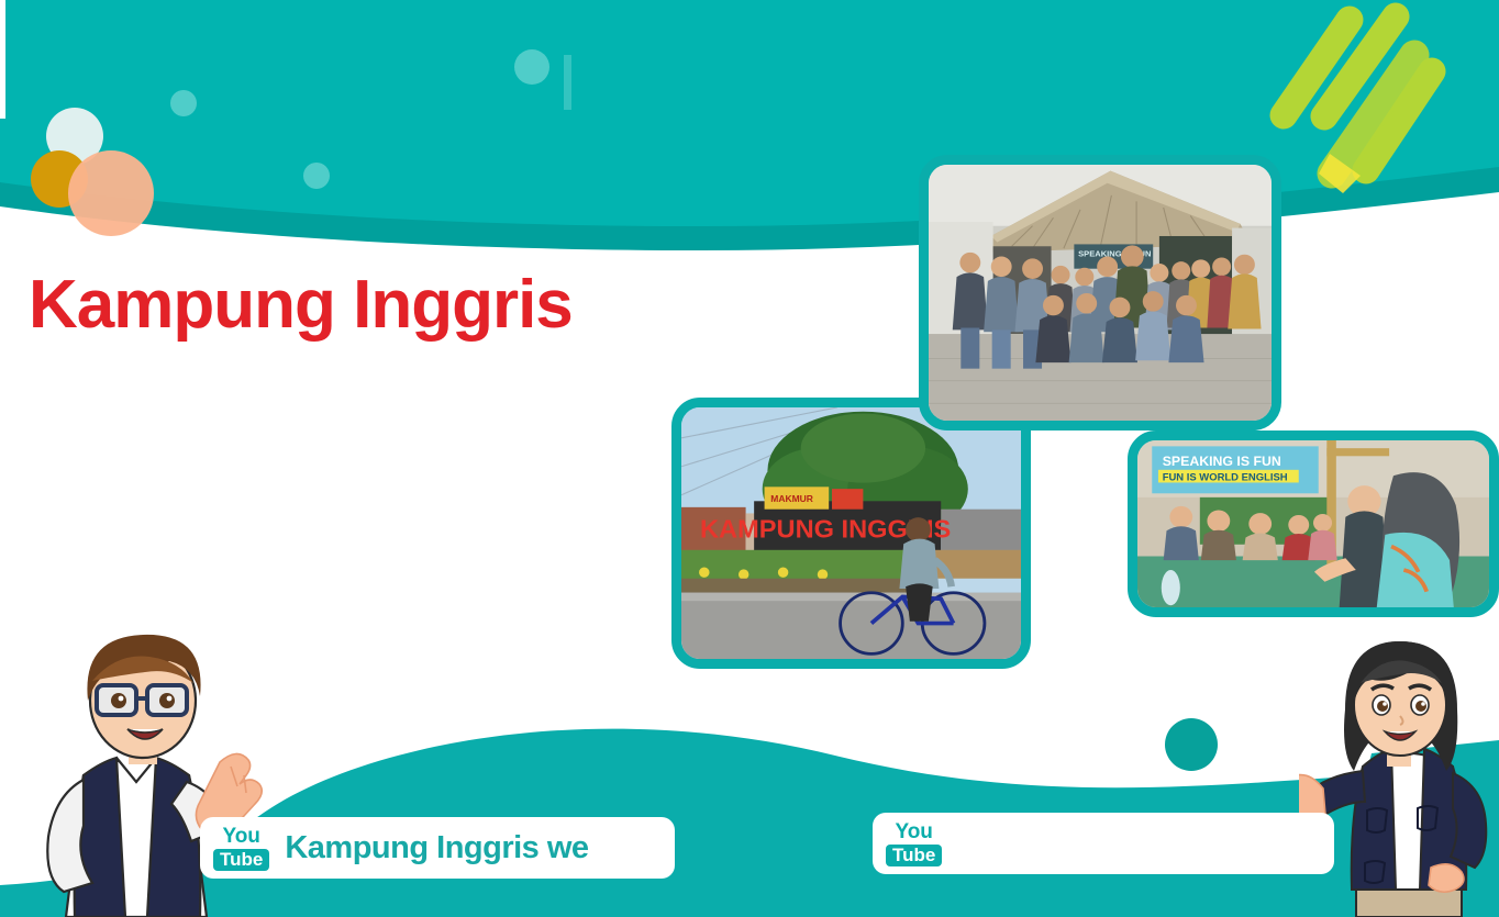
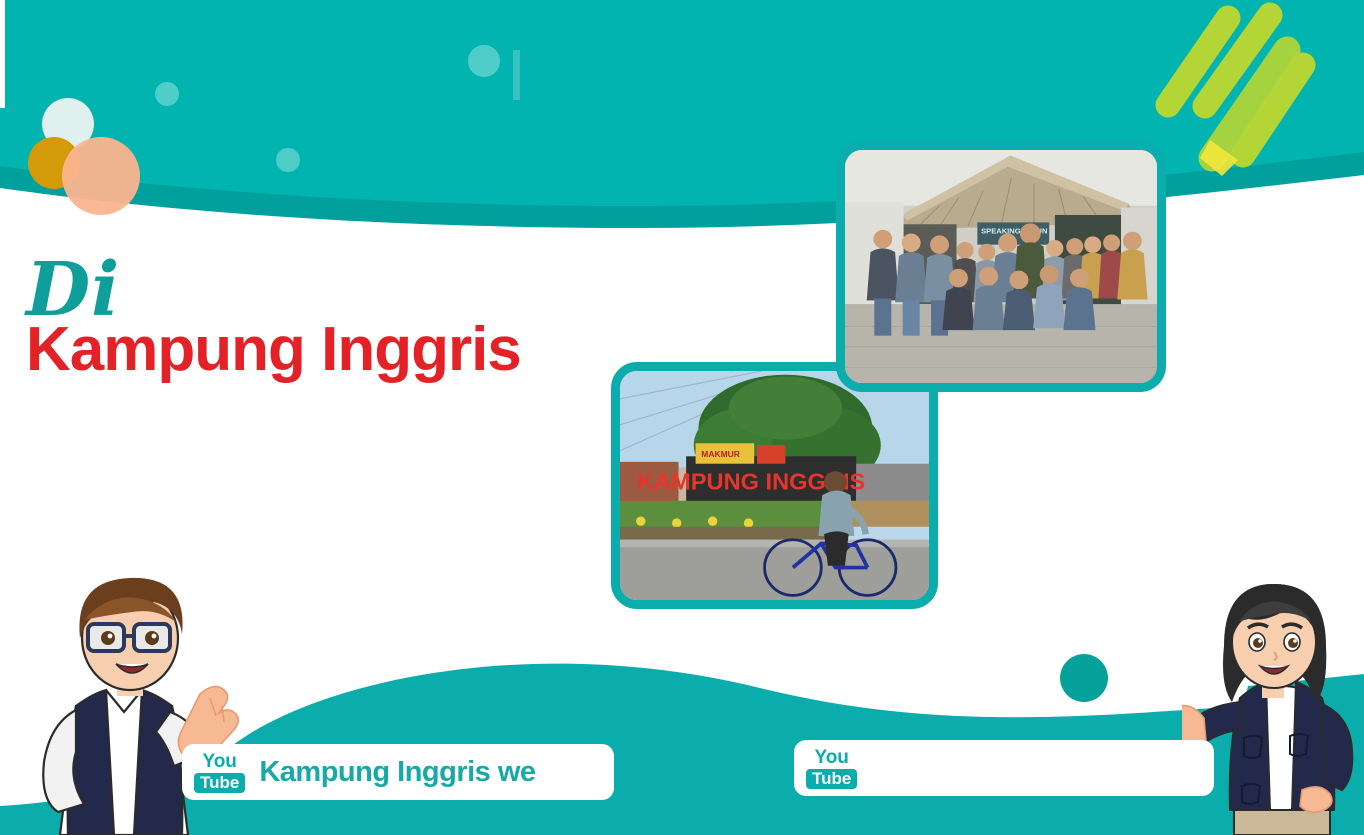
+ Di
  Kampung Inggris
- SPEAKING IS FUN
- FUN IS WORLD ENGLISH
  MAKMUR
  KAMPUNG INGGS
  You
  Tube
  Kampung Inggris we
  You
  Tube
